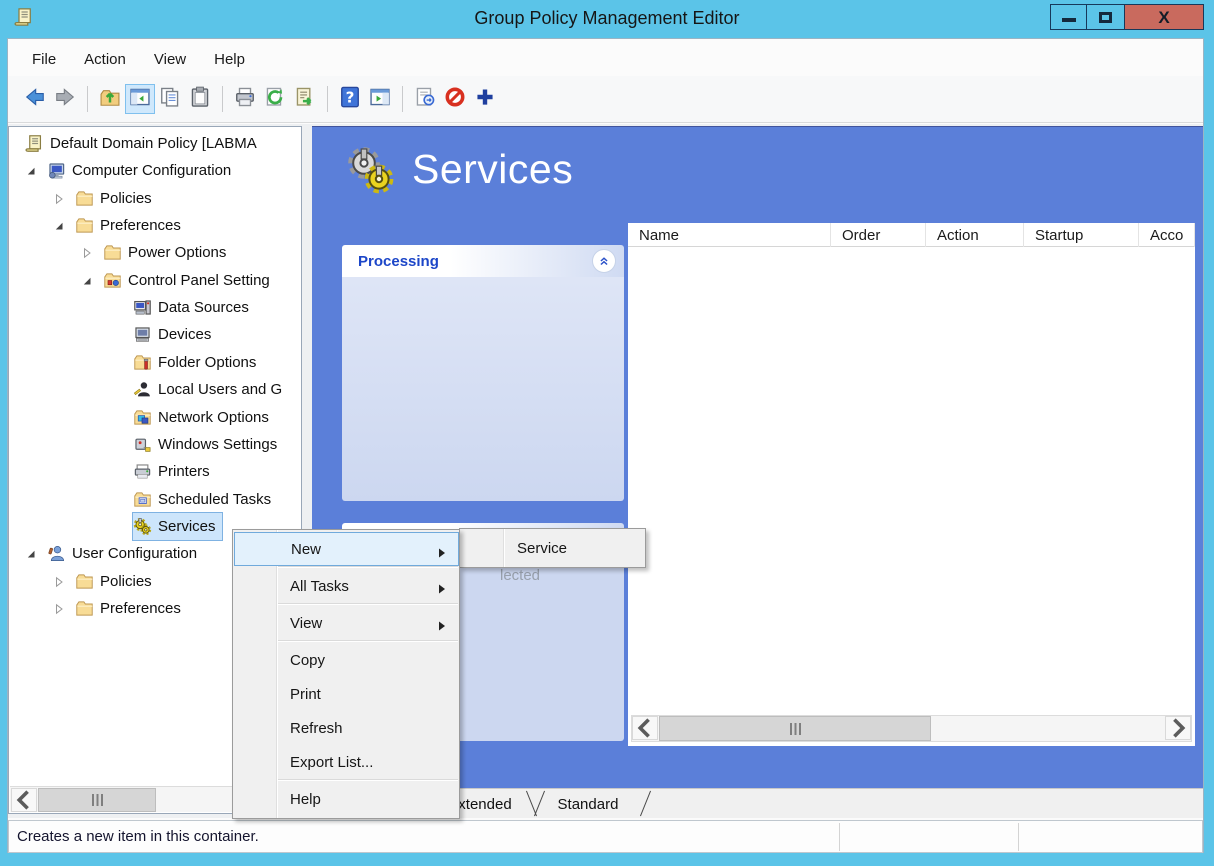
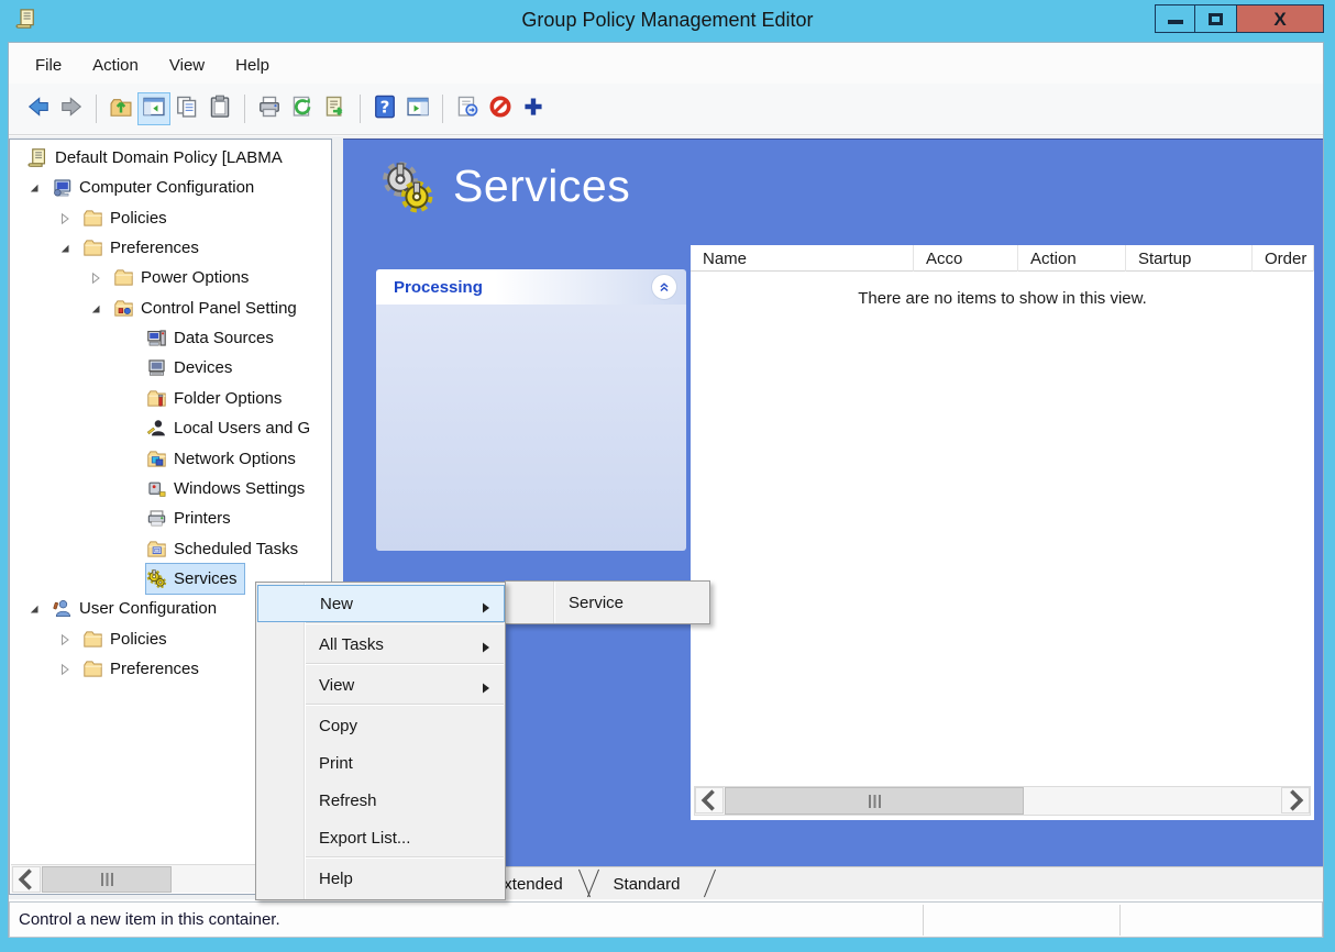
  Group Policy Management Editor
  X
  File
  Action
  View
  Help
  ?
  Default Domain Policy [LABMA
  Computer Configuration
  Policies
  Preferences
  Power Options
  Control Panel Setting
  Data Sources
  Devices
  Folder Options
  Local Users and G
  Network Options
  Windows Settings
  Printers
  Scheduled Tasks
  Services
  User Configuration
  Policies
  Preferences
  Services
  Processing
- lected
  Name
- Order
+ Acco
  Action
  Startup
- Acco
+ Order
+ There are no items to show in this view.
  xtended
  Standard
- Creates a new item in this container.
+ Control a new item in this container.
  New
  All Tasks
  View
  Copy
  Print
  Refresh
  Export List...
  Help
  Service
